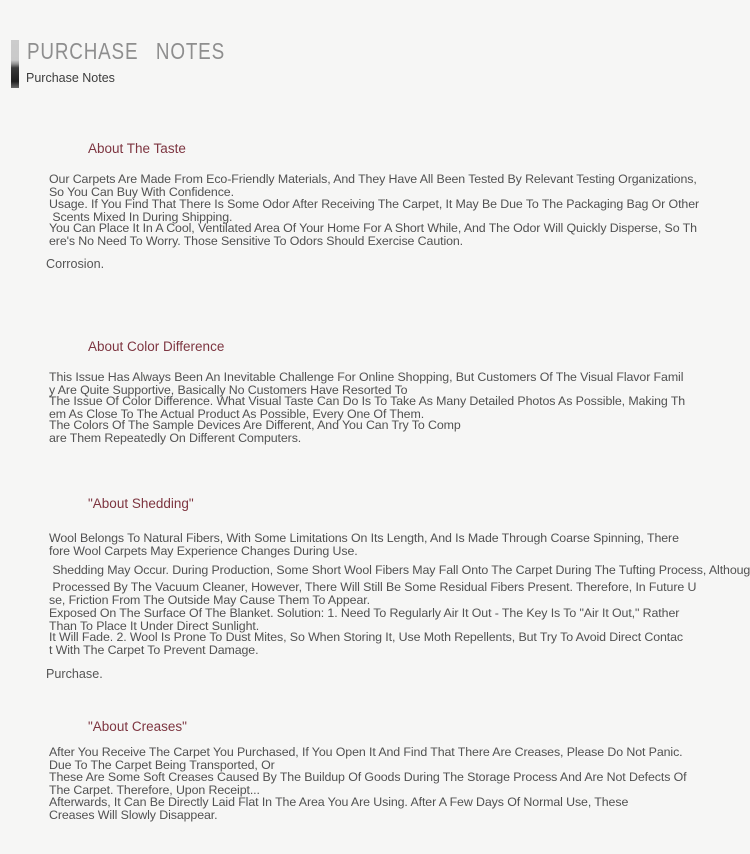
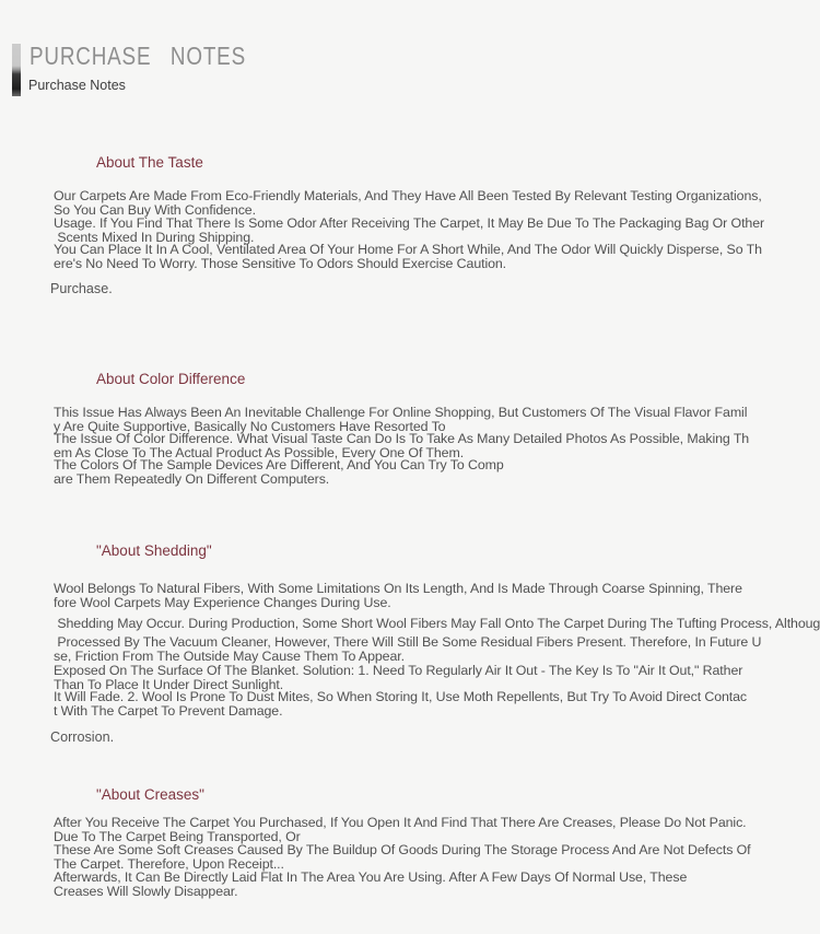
  PURCHASE NOTES
  Purchase Notes
  About The Taste
  Our Carpets Are Made From Eco-Friendly Materials, And They Have All Been Tested By Relevant Testing Organizations,
  So You Can Buy With Confidence.
  Usage. If You Find That There Is Some Odor After Receiving The Carpet, It May Be Due To The Packaging Bag Or Other
  Scents Mixed In During Shipping.
  You Can Place It In A Cool, Ventilated Area Of Your Home For A Short While, And The Odor Will Quickly Disperse, So Th
  ere's No Need To Worry. Those Sensitive To Odors Should Exercise Caution.
- Corrosion.
+ Purchase.
  About Color Difference
  This Issue Has Always Been An Inevitable Challenge For Online Shopping, But Customers Of The Visual Flavor Famil
  y Are Quite Supportive, Basically No Customers Have Resorted To
  The Issue Of Color Difference. What Visual Taste Can Do Is To Take As Many Detailed Photos As Possible, Making Th
  em As Close To The Actual Product As Possible, Every One Of Them.
  The Colors Of The Sample Devices Are Different, And You Can Try To Comp
  are Them Repeatedly On Different Computers.
  "About Shedding"
  Wool Belongs To Natural Fibers, With Some Limitations On Its Length, And Is Made Through Coarse Spinning, There
  fore Wool Carpets May Experience Changes During Use.
  Shedding May Occur. During Production, Some Short Wool Fibers May Fall Onto The Carpet During The Tufting Process, Althoug
  Processed By The Vacuum Cleaner, However, There Will Still Be Some Residual Fibers Present. Therefore, In Future U
  se, Friction From The Outside May Cause Them To Appear.
  Exposed On The Surface Of The Blanket. Solution: 1. Need To Regularly Air It Out - The Key Is To "Air It Out," Rather
  Than To Place It Under Direct Sunlight.
  It Will Fade. 2. Wool Is Prone To Dust Mites, So When Storing It, Use Moth Repellents, But Try To Avoid Direct Contac
  t With The Carpet To Prevent Damage.
- Purchase.
+ Corrosion.
  "About Creases"
  After You Receive The Carpet You Purchased, If You Open It And Find That There Are Creases, Please Do Not Panic.
  Due To The Carpet Being Transported, Or
  These Are Some Soft Creases Caused By The Buildup Of Goods During The Storage Process And Are Not Defects Of
  The Carpet. Therefore, Upon Receipt...
  Afterwards, It Can Be Directly Laid Flat In The Area You Are Using. After A Few Days Of Normal Use, These
  Creases Will Slowly Disappear.
